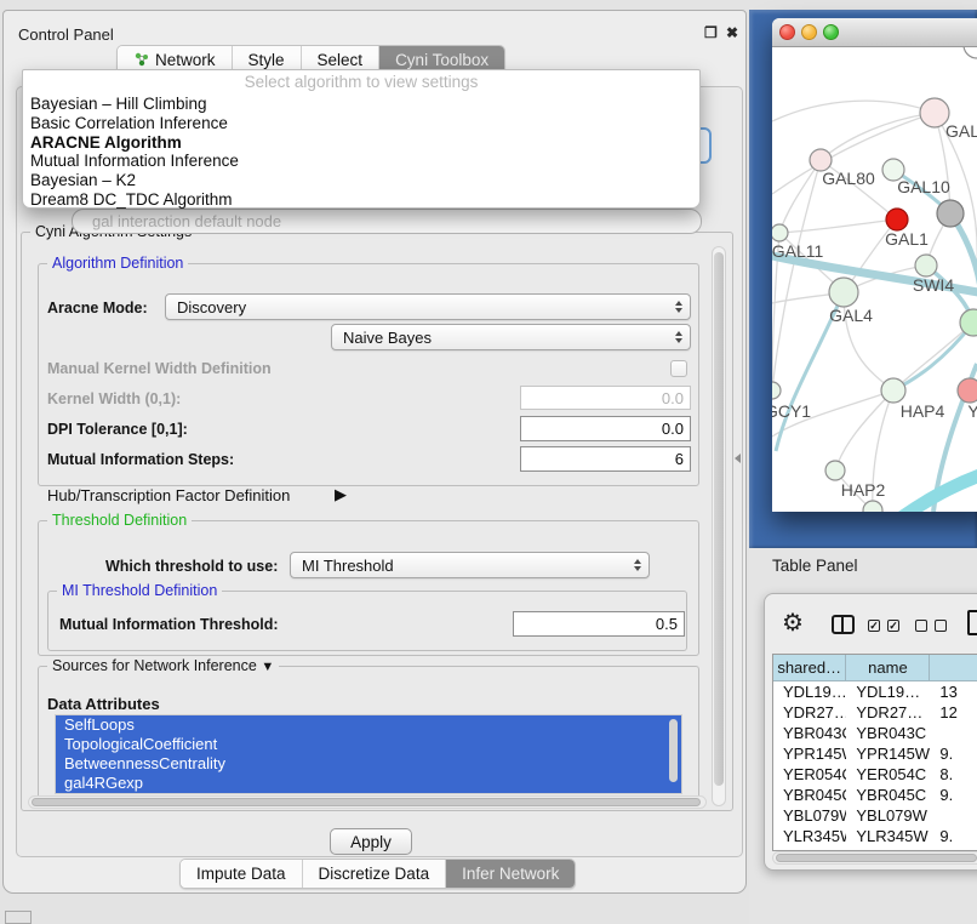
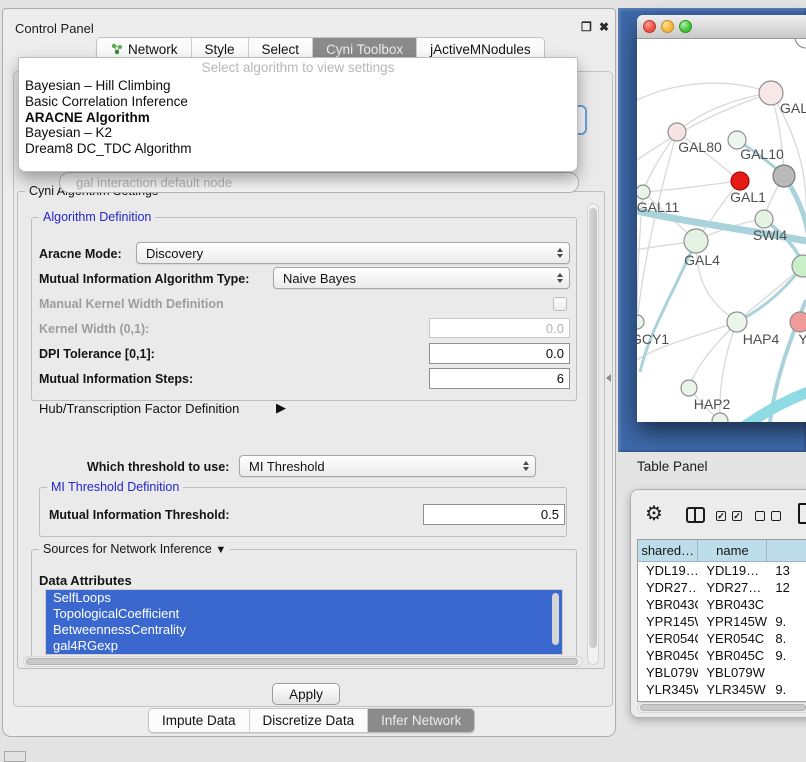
  Control Panel
  ❐
  ✖
  Network
  Style
  Select
  Cyni Toolbox
+ jActiveMNodules
  gal interaction default node
  Algorithm Definition
  Aracne Mode:
  Discovery
+ Mutual Information Algorithm Type:
  Naive Bayes
  Manual Kernel Width Definition
  Kernel Width (0,1):
  0.0
  DPI Tolerance [0,1]:
  0.0
  Mutual Information Steps:
  6
  Hub/Transcription Factor Definition
  ▶
- Threshold Definition
  Which threshold to use:
  MI Threshold
  MI Threshold Definition
  Mutual Information Threshold:
  0.5
  Sources for Network Inference ▼
  Data Attributes
  SelfLoops
  TopologicalCoefficient
  BetweennessCentrality
  gal4RGexp
  Apply
  Impute Data
  Discretize Data
  Infer Network
  Select algorithm to view settings
  Bayesian – Hill Climbing
  Basic Correlation Inference
  ARACNE Algorithm
- Mutual Information Inference
  Bayesian – K2
  Dream8 DC_TDC Algorithm
  GAL
  GAL80
  GAL10
  GAL11
  GAL1
  SWI4
  GAL4
  GCY1
  HAP4
  Y
  HAP2
  Table Panel
  ⚙
  ✓
  ✓
  shared…
  name
  YDL19…
  YDL19…
  13
  YDR27…
  YDR27…
  12
  YBR043
  YBR043C
  YPR145
  YPR145W
  9.
  YER054
  YER054C
  8.
  YBR045
  YBR045C
  9.
  YBL079
  YBL079W
  YLR345
  YLR345W
  9.
